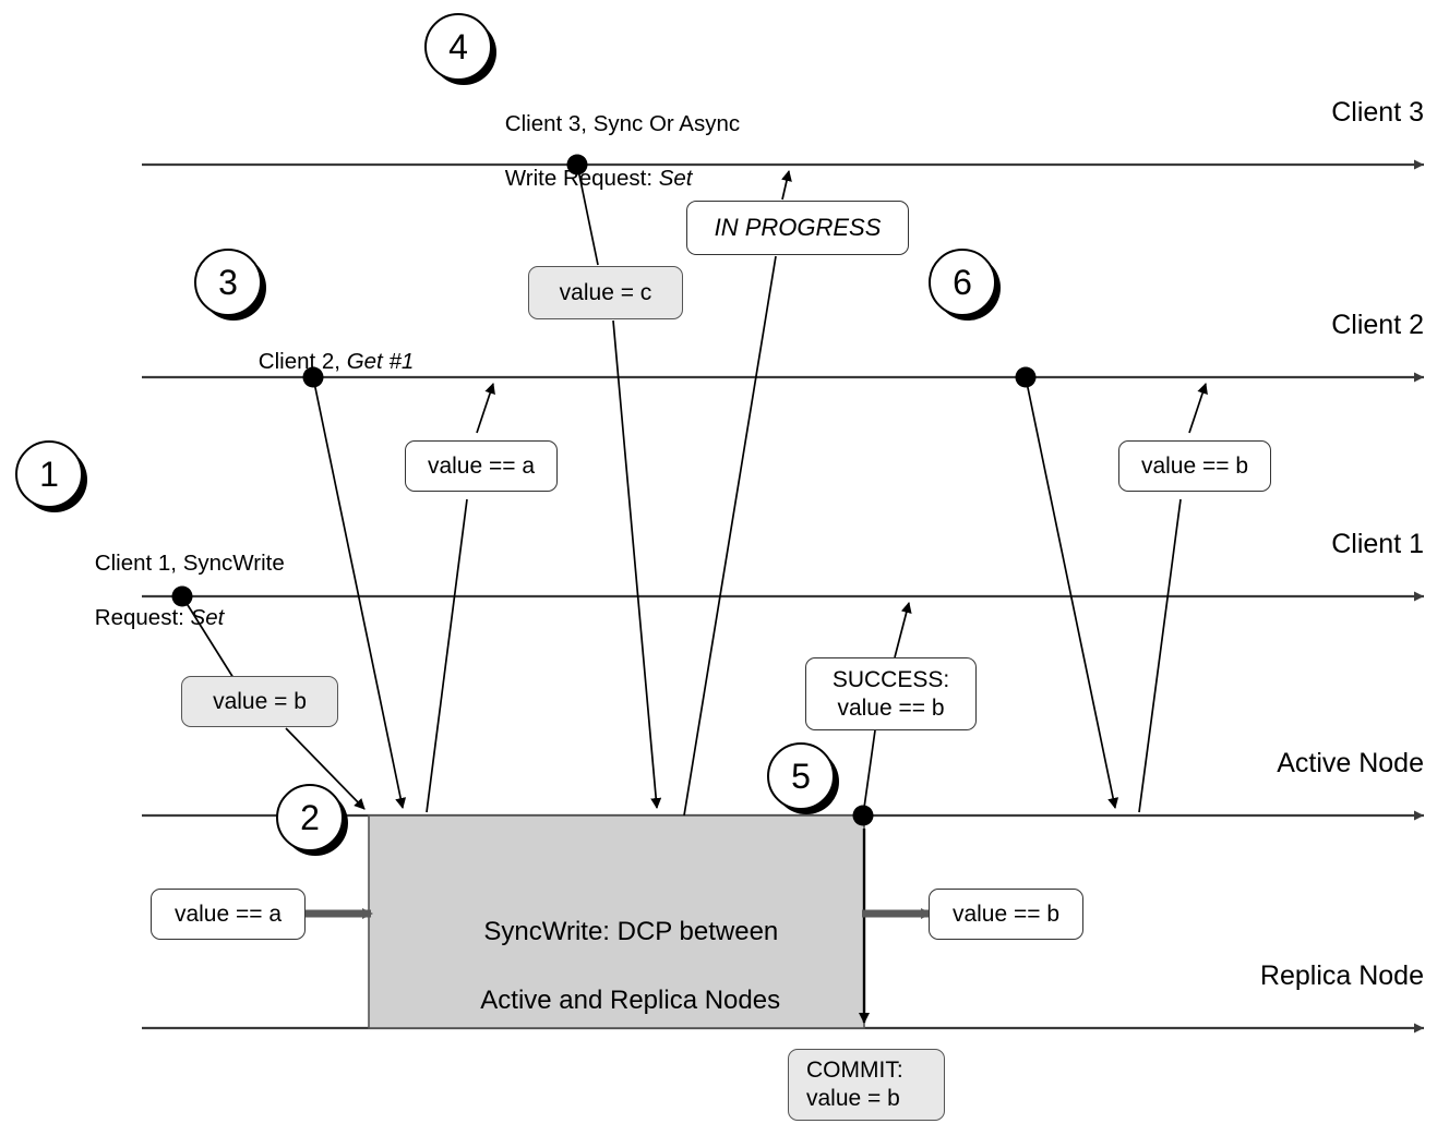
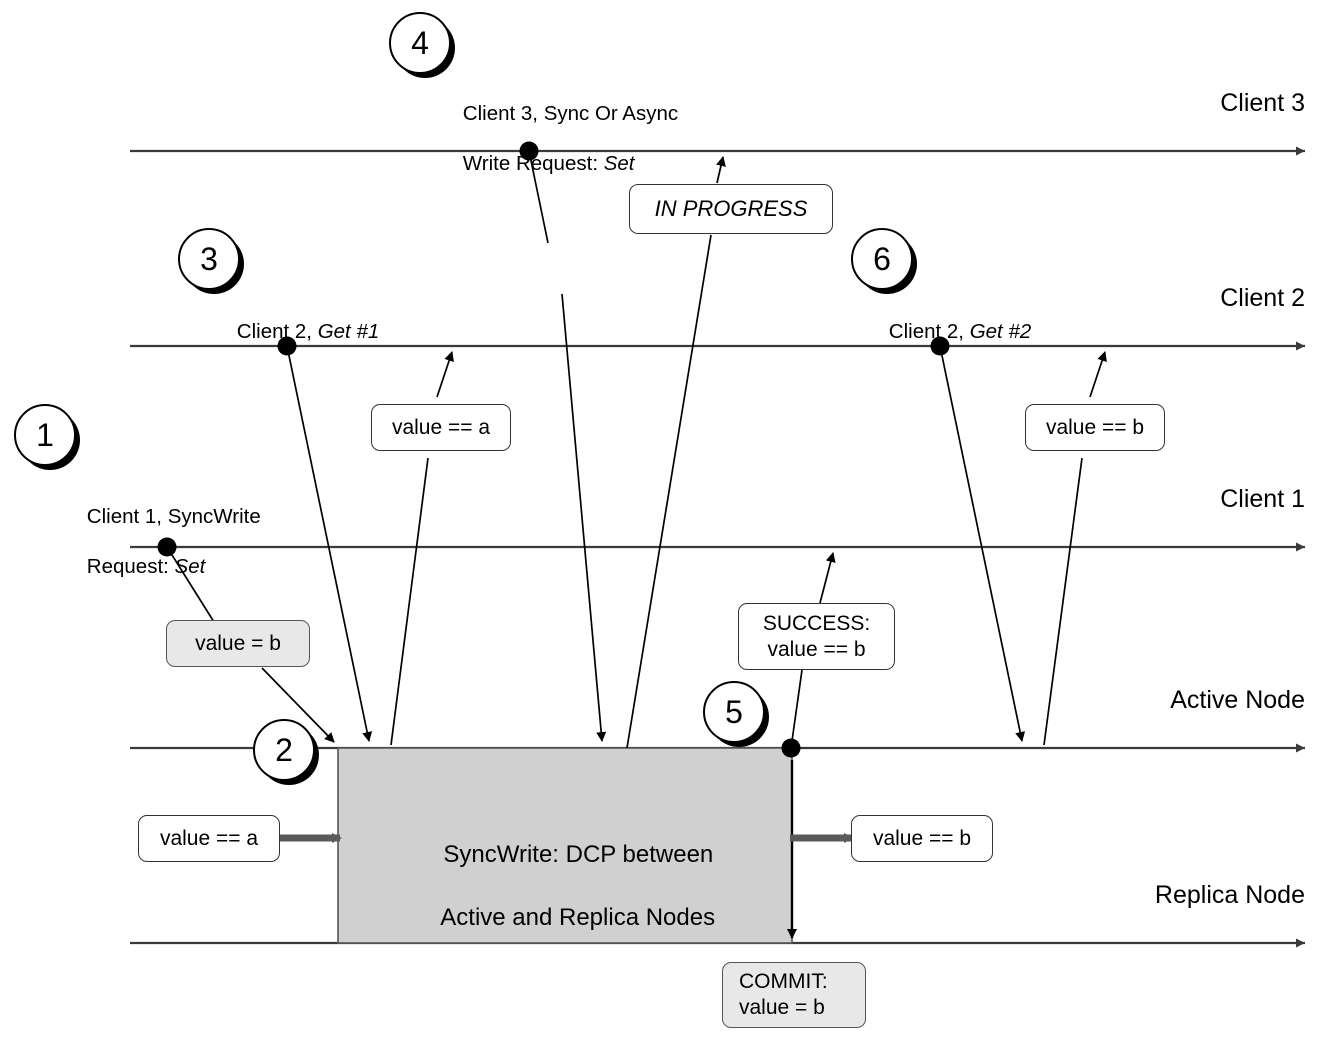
  Client 3
  Client 2
  Client 1
  Active Node
  Replica Node
  1
  2
  3
  4
  5
  6
  Client 1, SyncWrite
  Request: Set
  Client 2, Get #1
  Client 3, Sync Or Async
  Write Request: Set
+ Client 2, Get #2
  value = b
  value == a
- value = c
  IN PROGRESS
  SUCCESS:
  value == b
  value == b
  value == a
  value == b
  COMMIT:
  value = b
  SyncWrite: DCP between
  Active and Replica Nodes
